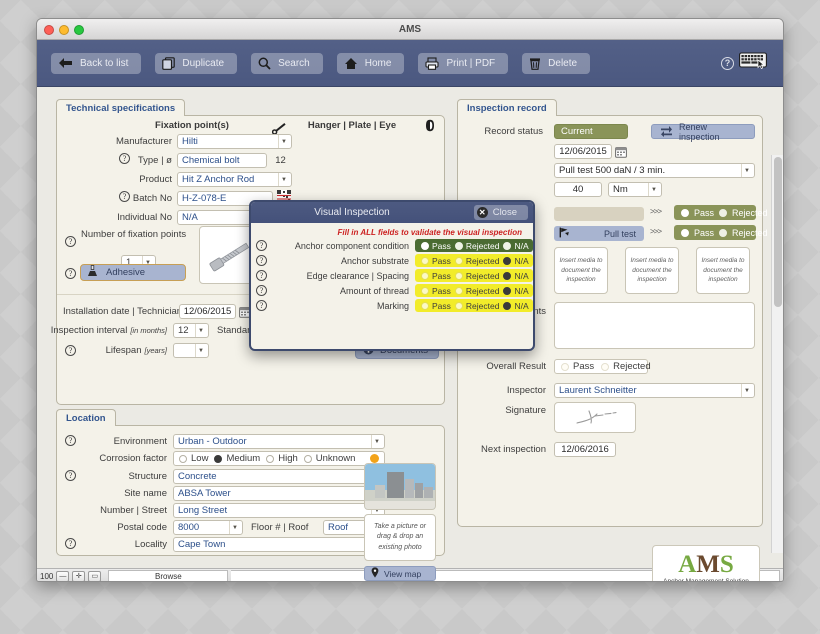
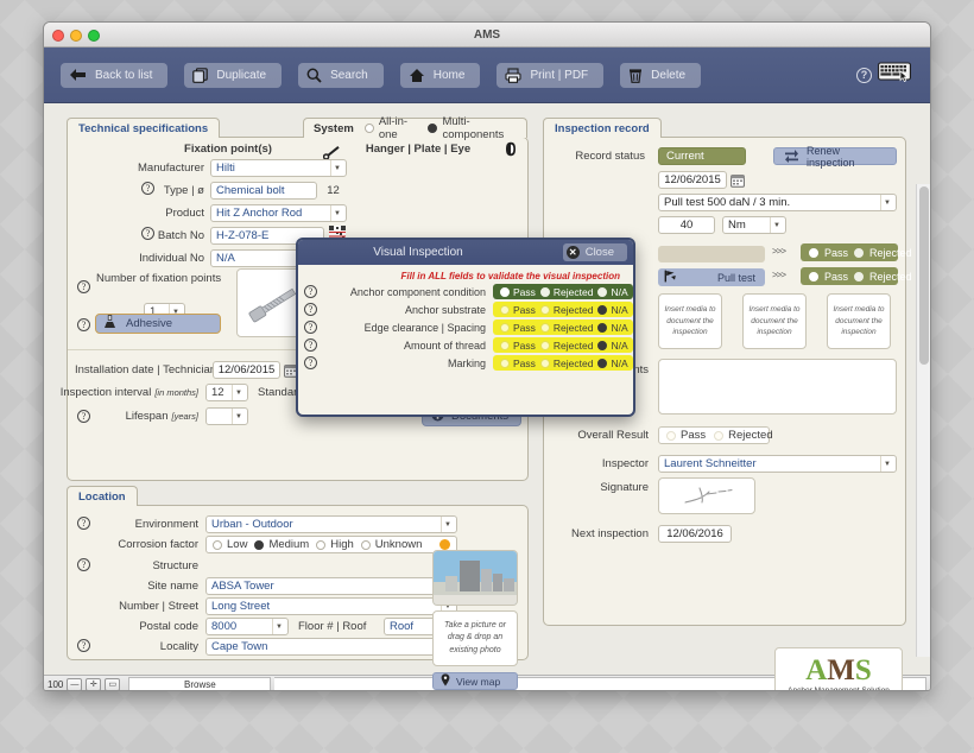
  AMS
  Back to list
  Duplicate
  Search
  Home
  Print | PDF
  Delete
  ?
  Technical specifications
  Location
  Inspection record
+ System
+ All-in-one
+ Multi-components
  Fixation point(s)
  Hanger | Plate | Eye
  Manufacturer
  Hilti
  ?
  Type | ø
  Chemical bolt
  12
  Product
  Hit Z Anchor Rod
  ?
  Batch No
  H-Z-078-E
  Individual No
  N/A
  ?
  Number of fixation points
  1
  ?
  Adhesive
  Installation date | Technicia
  12/06/2015
  Inspection interval
  [in months]
  12
  Standa
  ?
  Lifespan
  [years]
  ?
  Environment
  Urban - Outdoor
  Corrosion factor
  Low
  Medium
  High
  Unknown
  ?
  Structure
- Concrete
  Site name
  ABSA Tower
  Number | Street
  Long Street
  Postal code
  8000
  Floor # | Roof
  Roof
  ?
  Locality
  Cape Town
  View map
  Record status
  Current
  Renew inspection
  12/06/2015
  Pull test 500 daN / 3 min.
  40
  Nm
  >>>
  Pass
  Rejected
  Pull test
  >>>
  Pass
  Rejected
  Overall Result
  Pass
  Rejected
  Inspector
  Laurent Schneitter
  Signature
  Next inspection
  12/06/2016
  AMS
  Visual Inspection
  ✕
  Close
  Fill in ALL fields to validate the visual inspection
  ?
  Anchor component condition
  Pass
  Rejected
  N/A
  ?
  Anchor substrate
  Pass
  Rejected
  N/A
  ?
  Edge clearance | Spacing
  Pass
  Rejected
  N/A
  ?
  Amount of thread
  Pass
  Rejected
  N/A
  ?
  Marking
  Pass
  Rejected
  N/A
  100
  Browse
